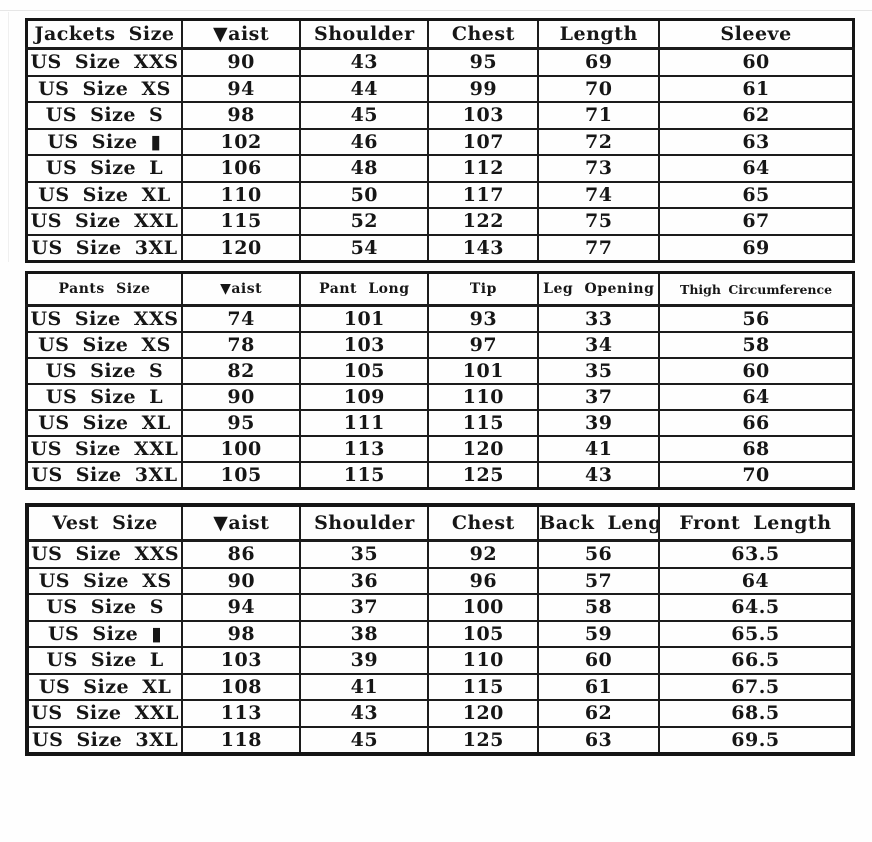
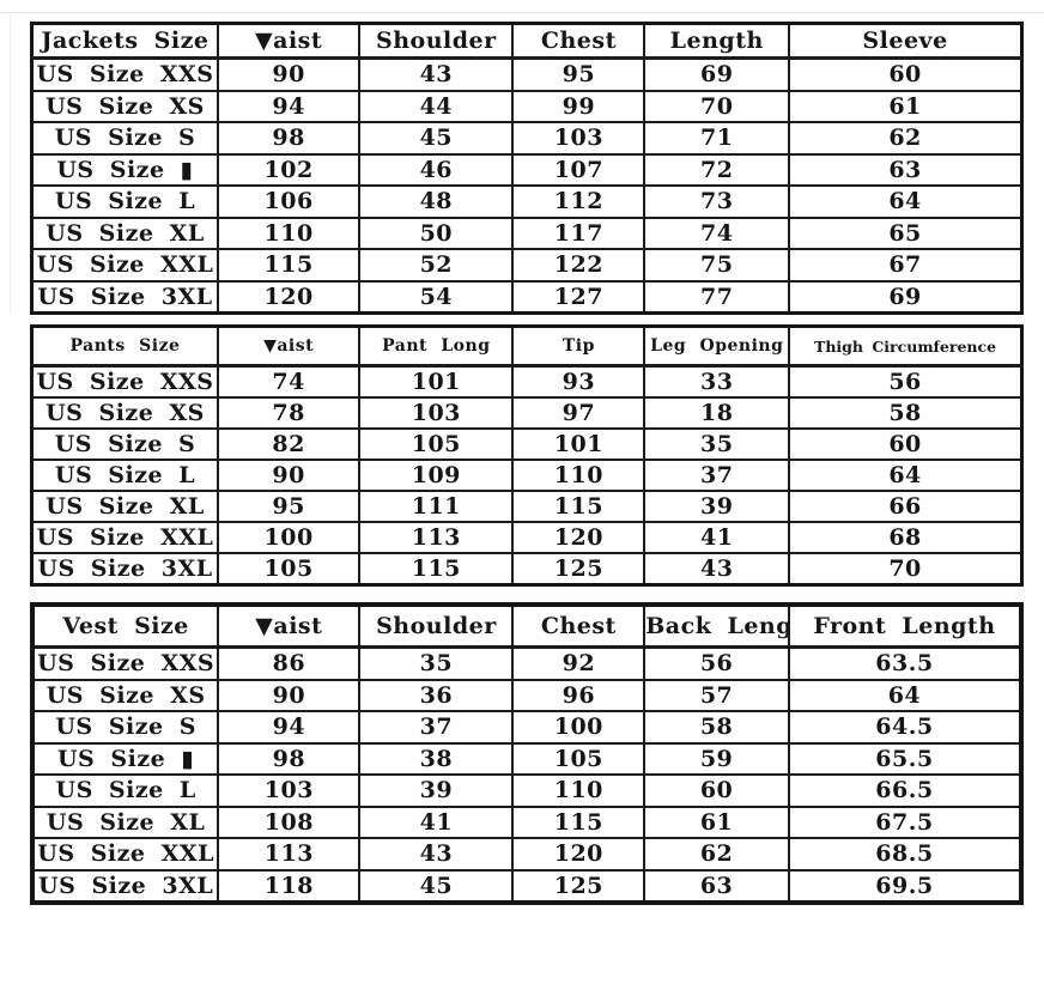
  Jackets Size	▼aist	Shoulder	Chest	Length	Sleeve
  US Size XXS	90	43	95	69	60
  US Size XS	94	44	99	70	61
  US Size S	98	45	103	71	62
  US Size ▮	102	46	107	72	63
  US Size L	106	48	112	73	64
  US Size XL	110	50	117	74	65
  US Size XXL	115	52	122	75	67
- US Size 3XL	120	54	143	77	69
+ US Size 3XL	120	54	127	77	69
  Pants Size	▼aist	Pant Long	Tip	Leg Opening	Thigh Circumference
  US Size XXS	74	101	93	33	56
- US Size XS	78	103	97	34	58
+ US Size XS	78	103	97	18	58
  US Size S	82	105	101	35	60
  US Size L	90	109	110	37	64
  US Size XL	95	111	115	39	66
  US Size XXL	100	113	120	41	68
  US Size 3XL	105	115	125	43	70
  Vest Size	▼aist	Shoulder	Chest	Back Leng	Front Length
  US Size XXS	86	35	92	56	63.5
  US Size XS	90	36	96	57	64
  US Size S	94	37	100	58	64.5
  US Size ▮	98	38	105	59	65.5
  US Size L	103	39	110	60	66.5
  US Size XL	108	41	115	61	67.5
  US Size XXL	113	43	120	62	68.5
  US Size 3XL	118	45	125	63	69.5
